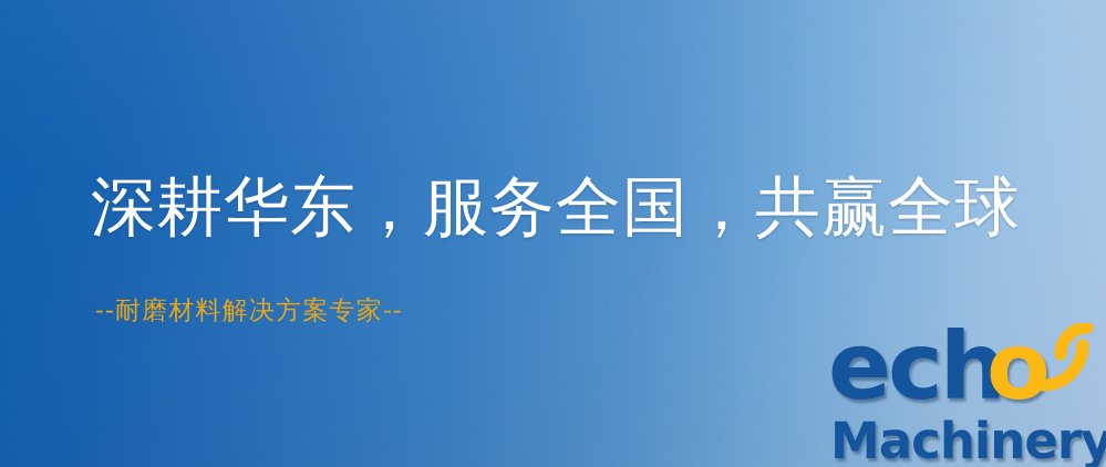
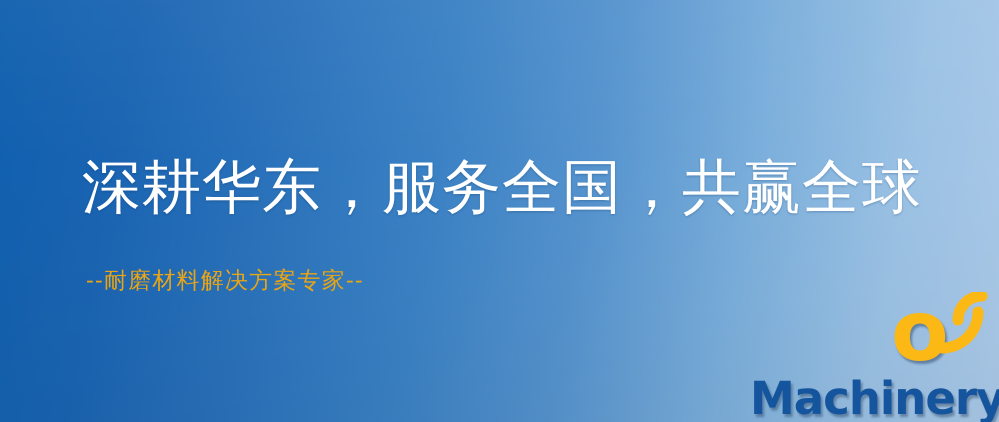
  深耕华东，服务全国，共赢全球
  --耐磨材料解决方案专家--
- ech
  o
  Machinery
